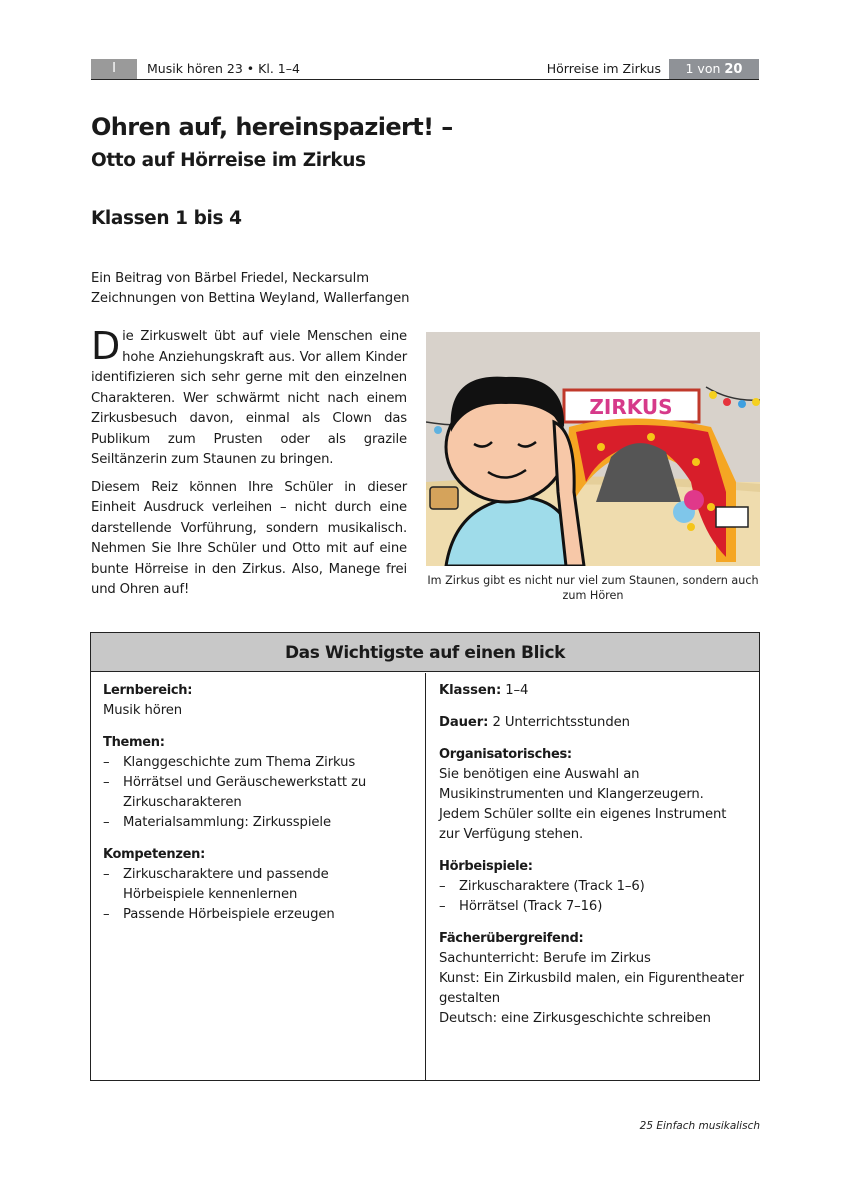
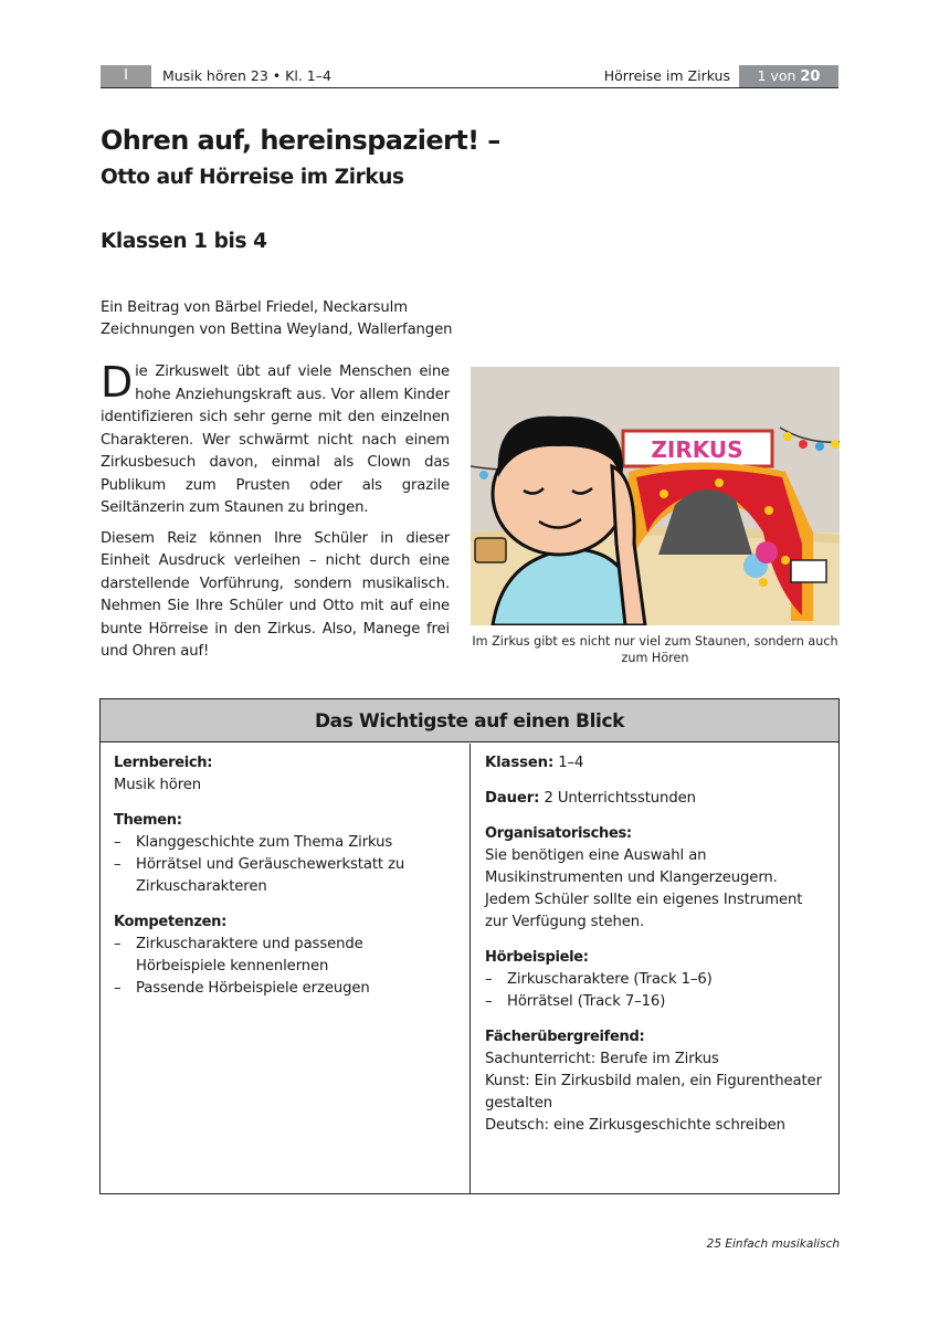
  I
  Musik hören 23 • Kl. 1–4
  Hörreise im Zirkus
  1 von 20
  Ohren auf, hereinspaziert! –
  Otto auf Hörreise im Zirkus
  Klassen 1 bis 4
  Ein Beitrag von Bärbel Friedel, Neckarsulm
  Zeichnungen von Bettina Weyland, Wallerfangen
  D
  ie Zirkuswelt übt auf viele Menschen eine hohe Anziehungskraft aus. Vor allem Kinder identifizieren sich sehr gerne mit den einzelnen Charakteren. Wer schwärmt nicht nach einem Zirkusbesuch davon, einmal als Clown das Publikum zum Prusten oder als grazile Seiltänzerin zum Staunen zu bringen.
  Diesem Reiz können Ihre Schüler in dieser Einheit Ausdruck verleihen – nicht durch eine darstellende Vorführung, sondern musikalisch. Nehmen Sie Ihre Schüler und Otto mit auf eine bunte Hörreise in den Zirkus. Also, Manege frei und Ohren auf!
  ZIRKUS
  Im Zirkus gibt es nicht nur viel zum Staunen, sondern auch zum Hören
  Das Wichtigste auf einen Blick
  Lernbereich:
  Musik hören
  Themen:
  Klanggeschichte zum Thema Zirkus
  Hörrätsel und Geräuschewerkstatt zu Zirkuscharakteren
- Materialsammlung: Zirkusspiele
  Kompetenzen:
  Zirkuscharaktere und passende Hörbeispiele kennenlernen
  Passende Hörbeispiele erzeugen
  Klassen: 1–4
  Dauer: 2 Unterrichtsstunden
  Organisatorisches:
  Sie benötigen eine Auswahl an Musikinstrumenten und Klangerzeugern. Jedem Schüler sollte ein eigenes Instrument zur Verfügung stehen.
  Hörbeispiele:
  Zirkuscharaktere (Track 1–6)
  Hörrätsel (Track 7–16)
  Fächerübergreifend:
  Sachunterricht: Berufe im Zirkus
  Kunst: Ein Zirkusbild malen, ein Figurentheater gestalten
  Deutsch: eine Zirkusgeschichte schreiben
  25 Einfach musikalisch
